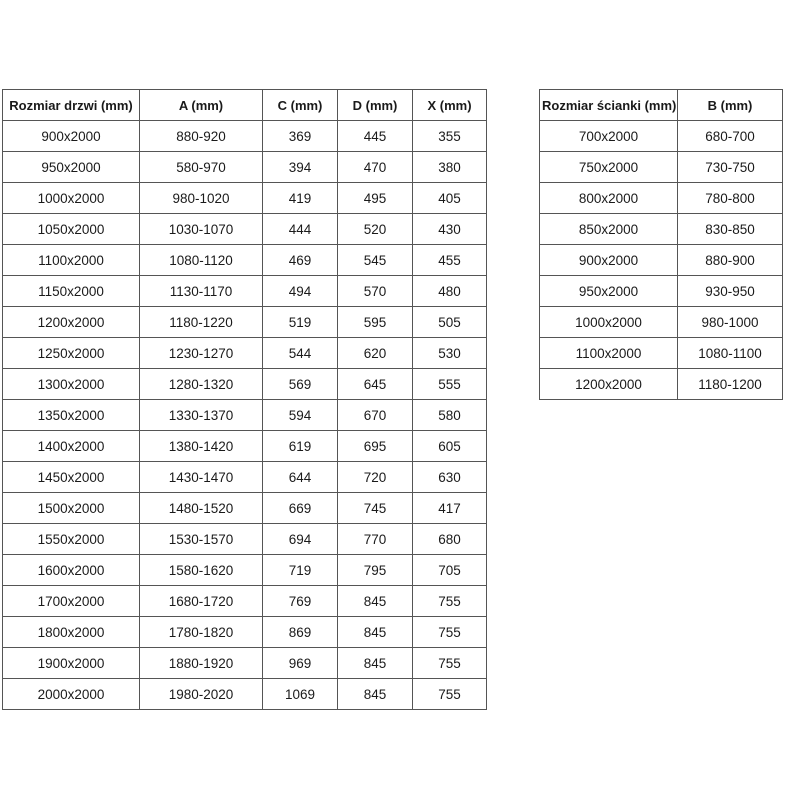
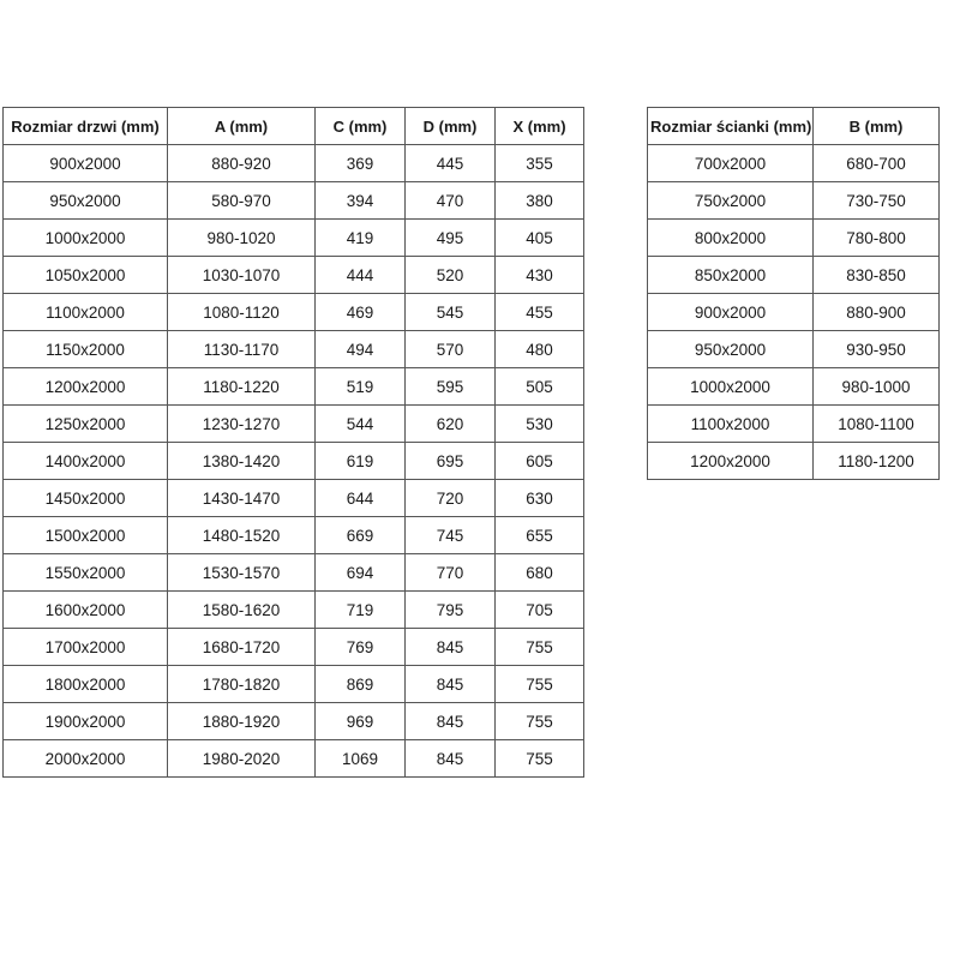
  Rozmiar drzwi (mm)	A (mm)	C (mm)	D (mm)	X (mm)
  900x2000	880-920	369	445	355
  950x2000	580-970	394	470	380
  1000x2000	980-1020	419	495	405
  1050x2000	1030-1070	444	520	430
  1100x2000	1080-1120	469	545	455
  1150x2000	1130-1170	494	570	480
  1200x2000	1180-1220	519	595	505
  1250x2000	1230-1270	544	620	530
- 1300x2000	1280-1320	569	645	555
- 1350x2000	1330-1370	594	670	580
  1400x2000	1380-1420	619	695	605
  1450x2000	1430-1470	644	720	630
- 1500x2000	1480-1520	669	745	417
+ 1500x2000	1480-1520	669	745	655
  1550x2000	1530-1570	694	770	680
  1600x2000	1580-1620	719	795	705
  1700x2000	1680-1720	769	845	755
  1800x2000	1780-1820	869	845	755
  1900x2000	1880-1920	969	845	755
  2000x2000	1980-2020	1069	845	755
  Rozmiar ścianki (mm)	B (mm)
  700x2000	680-700
  750x2000	730-750
  800x2000	780-800
  850x2000	830-850
  900x2000	880-900
  950x2000	930-950
  1000x2000	980-1000
  1100x2000	1080-1100
  1200x2000	1180-1200
